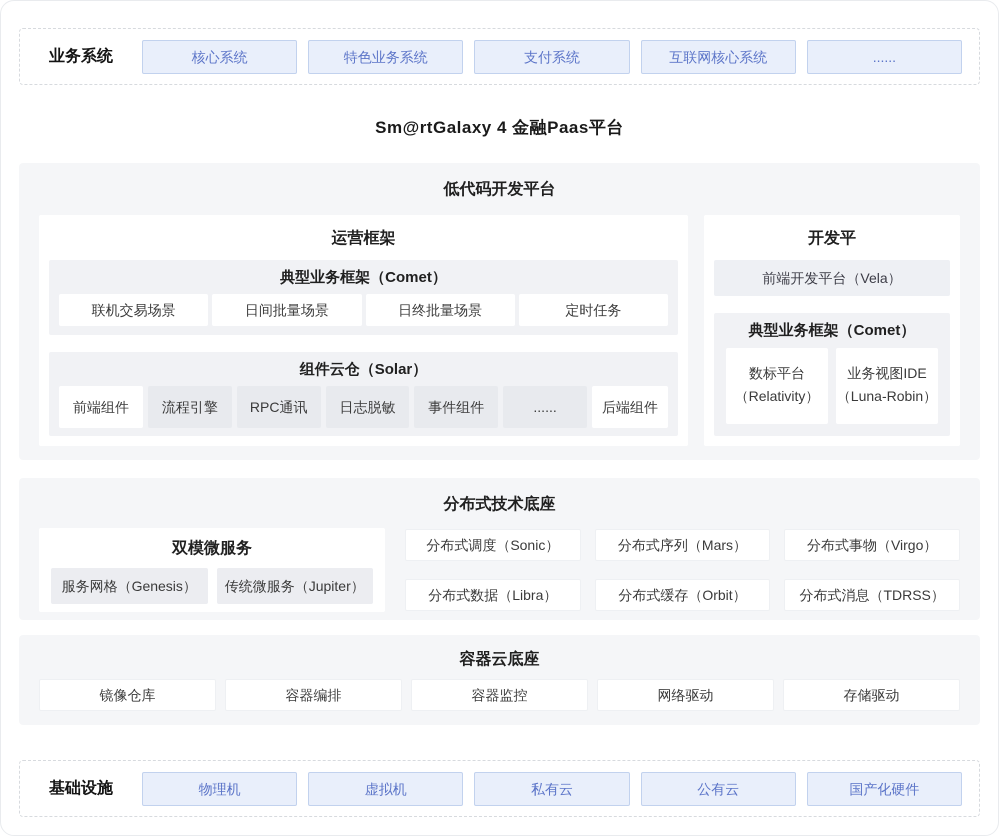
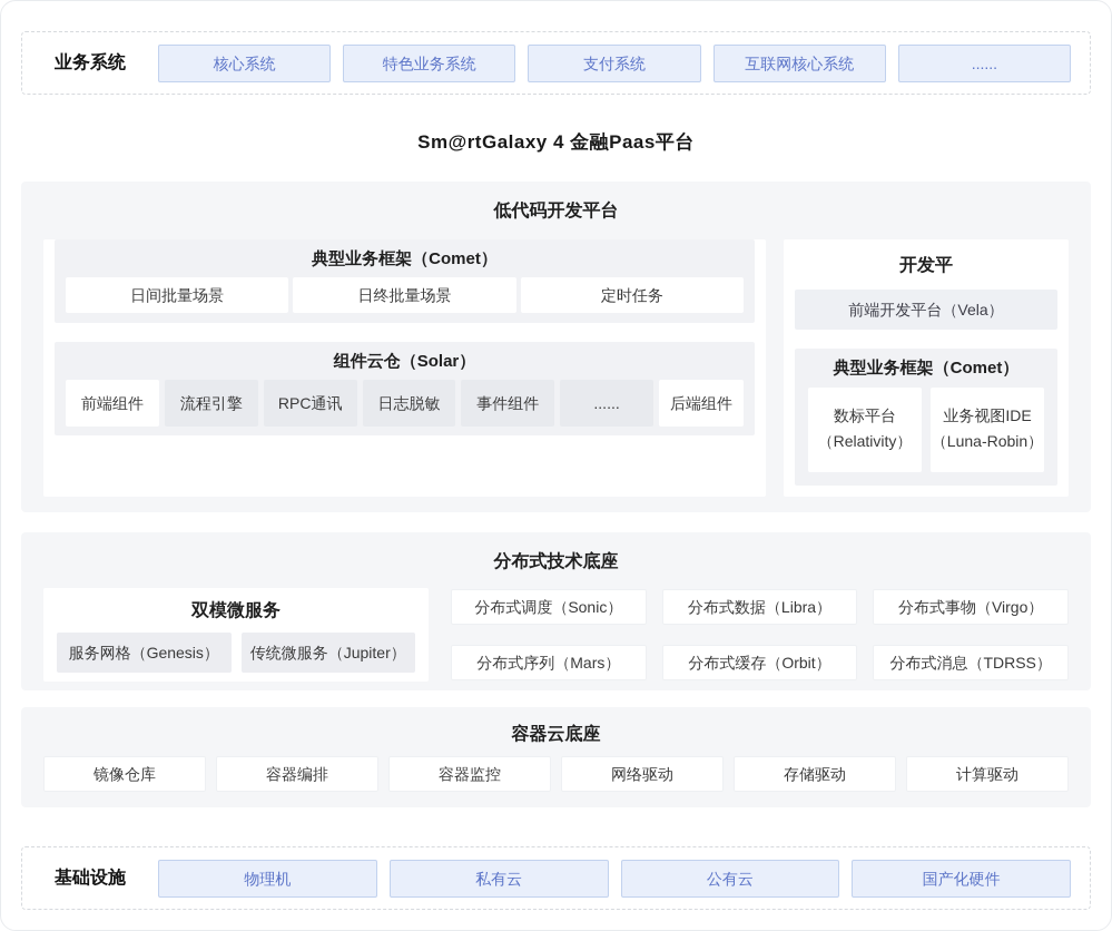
  业务系统
  核心系统
  特色业务系统
  支付系统
  互联网核心系统
  ......
  Sm@rtGalaxy 4 金融Paas平台
  低代码开发平台
- 运营框架
  典型业务框架（Comet）
- 联机交易场景
  日间批量场景
  日终批量场景
  定时任务
  组件云仓（Solar）
  前端组件
  流程引擎
  RPC通讯
  日志脱敏
  事件组件
  ......
  后端组件
  开发平
  前端开发平台（Vela）
  典型业务框架（Comet）
  数标平台
  （Relativity）
  业务视图IDE
  （Luna-Robin）
  分布式技术底座
  双模微服务
  服务网格（Genesis）
  传统微服务（Jupiter）
  分布式调度（Sonic）
- 分布式序列（Mars）
+ 分布式数据（Libra）
  分布式事物（Virgo）
- 分布式数据（Libra）
+ 分布式序列（Mars）
  分布式缓存（Orbit）
  分布式消息（TDRSS）
  容器云底座
  镜像仓库
  容器编排
  容器监控
  网络驱动
  存储驱动
+ 计算驱动
  基础设施
  物理机
- 虚拟机
  私有云
  公有云
  国产化硬件
